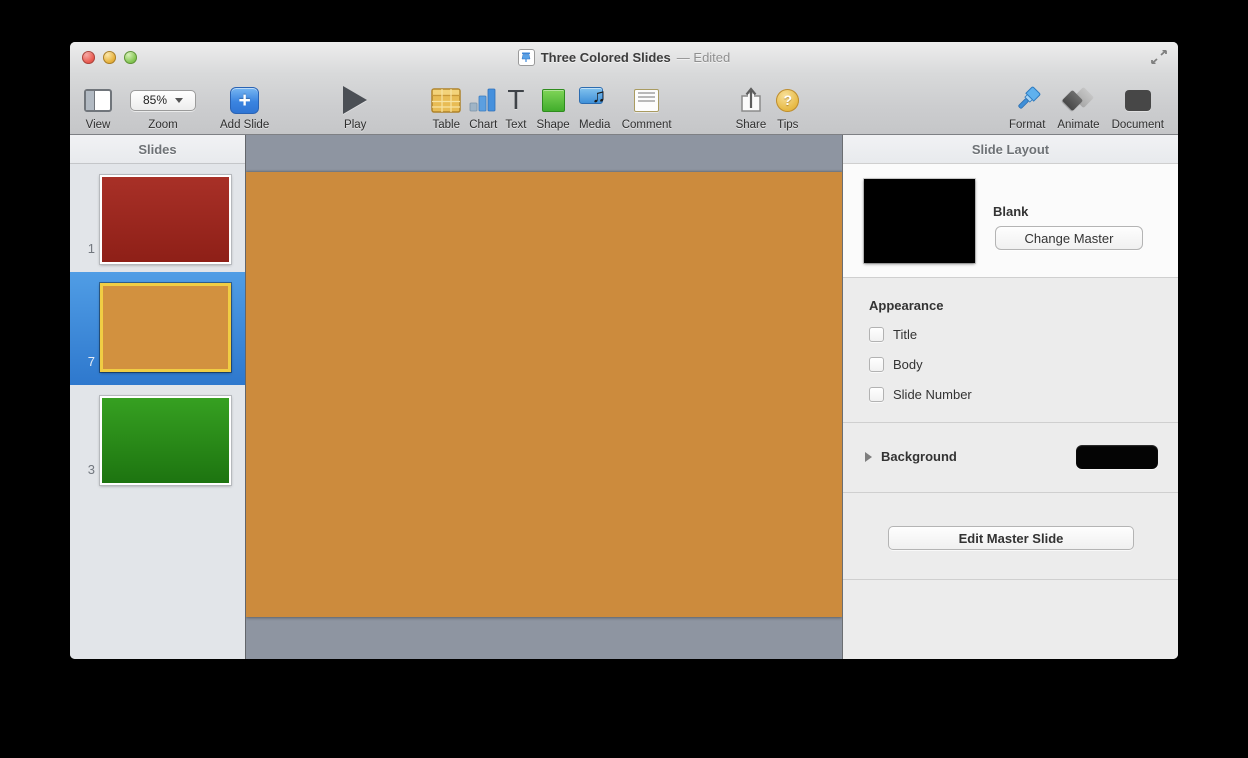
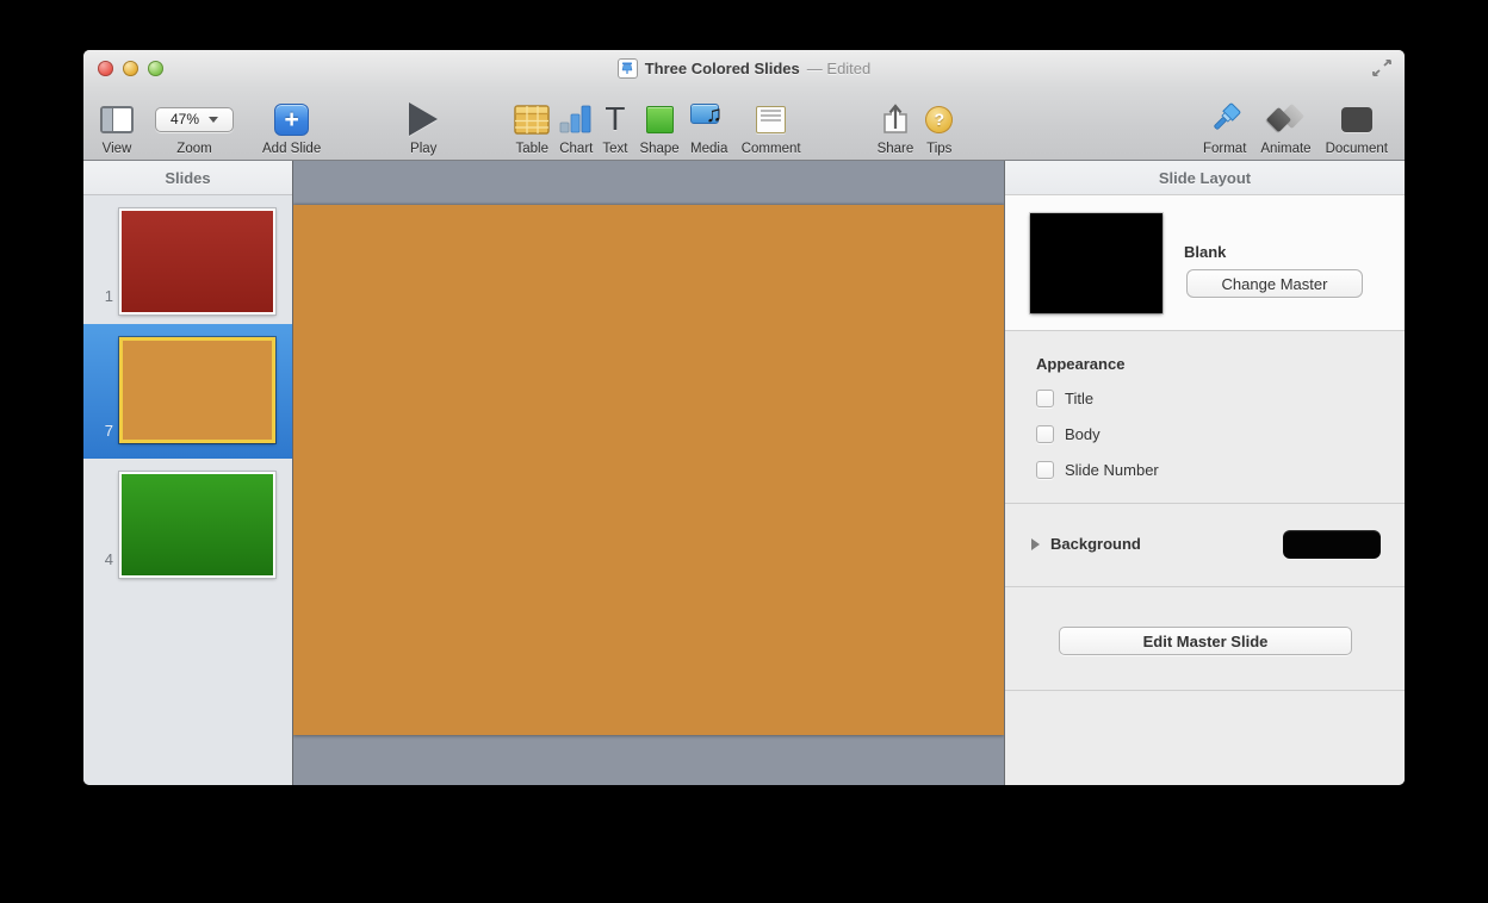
  Three Colored Slides
  — Edited
  View
- 85%
+ 47%
  Zoom
  +
  Add Slide
  Play
  Table
  Chart
  T
  Text
  Shape
  ♫
  Media
  Comment
  Share
  ?
  Tips
  Format
  Animate
  Document
  Slides
  1
  7
- 3
+ 4
  Slide Layout
  Blank
  Change Master
  Appearance
  Title
  Body
  Slide Number
  Background
  Edit Master Slide
